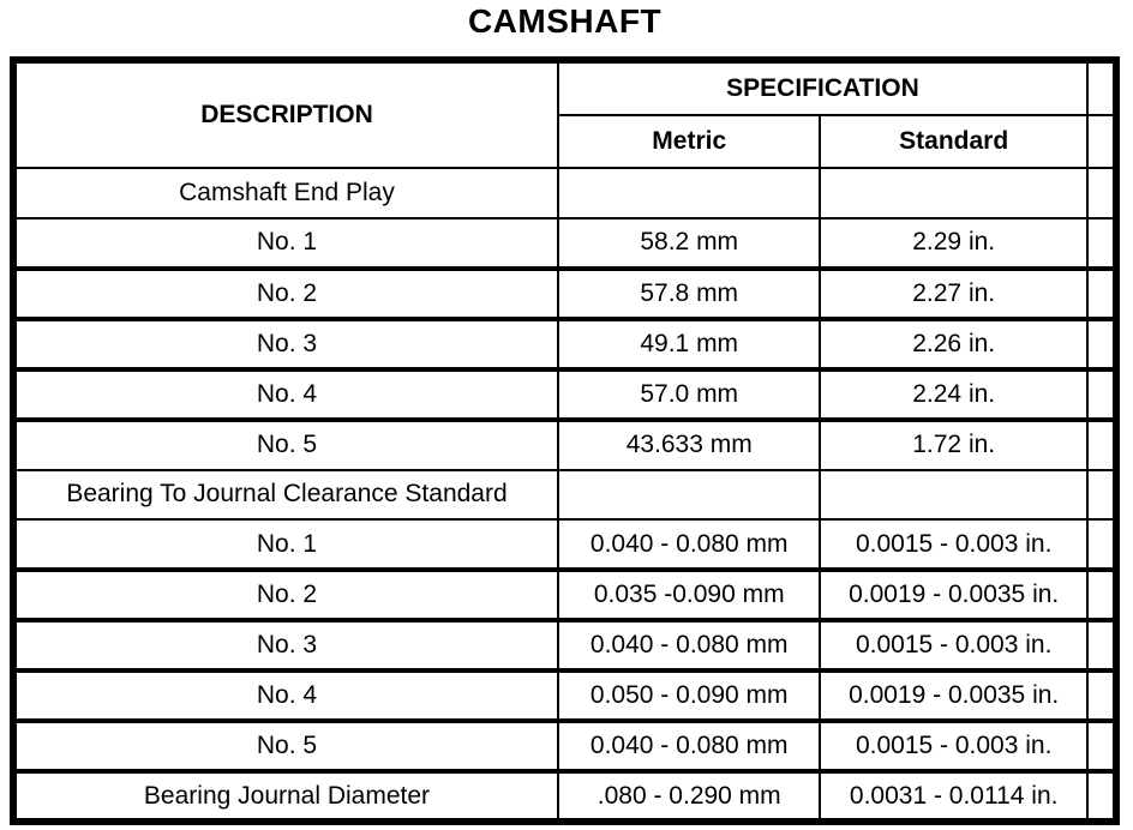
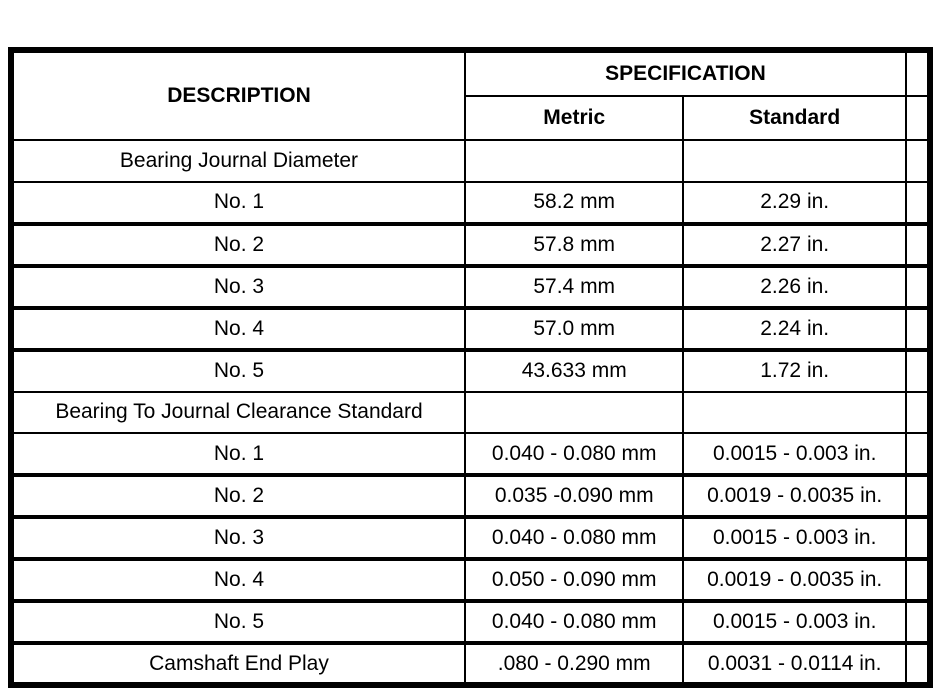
- CAMSHAFT
  DESCRIPTION	SPECIFICATION
  Metric	Standard
- Camshaft End Play
+ Bearing Journal Diameter
  No. 1	58.2 mm	2.29 in.
  No. 2	57.8 mm	2.27 in.
- No. 3	49.1 mm	2.26 in.
+ No. 3	57.4 mm	2.26 in.
  No. 4	57.0 mm	2.24 in.
  No. 5	43.633 mm	1.72 in.
  Bearing To Journal Clearance Standard
  No. 1	0.040 - 0.080 mm	0.0015 - 0.003 in.
  No. 2	0.035 -0.090 mm	0.0019 - 0.0035 in.
  No. 3	0.040 - 0.080 mm	0.0015 - 0.003 in.
  No. 4	0.050 - 0.090 mm	0.0019 - 0.0035 in.
  No. 5	0.040 - 0.080 mm	0.0015 - 0.003 in.
- Bearing Journal Diameter	.080 - 0.290 mm	0.0031 - 0.0114 in.
+ Camshaft End Play	.080 - 0.290 mm	0.0031 - 0.0114 in.
